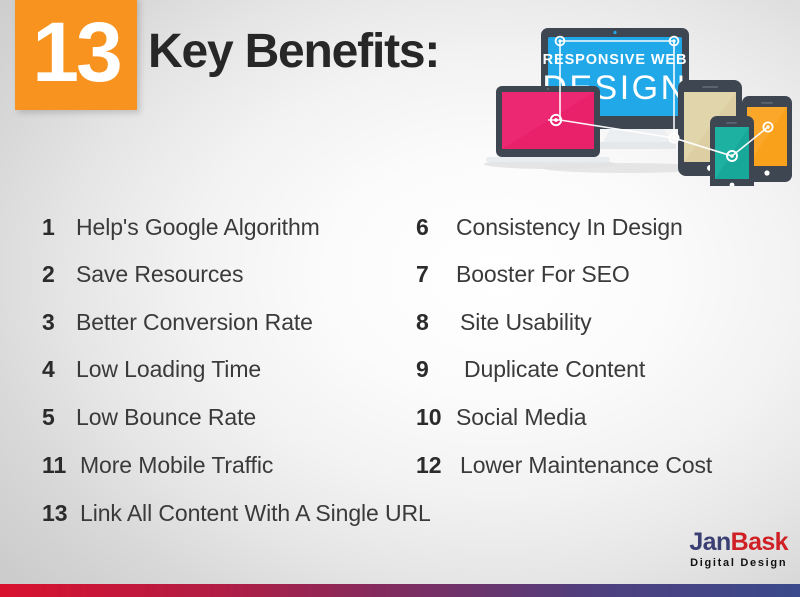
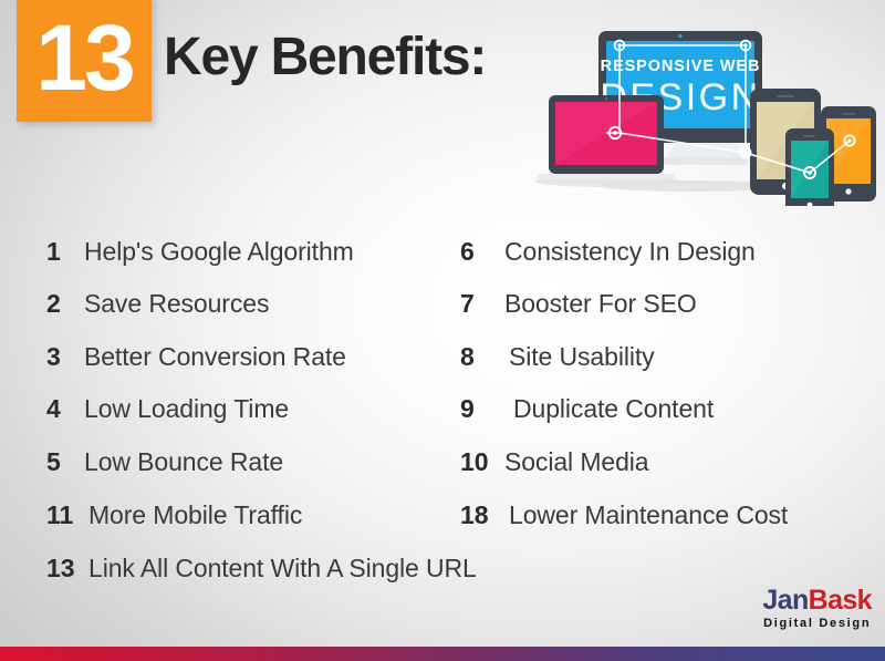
  13
  Key Benefits:
  RSPONSIVE WEB
  1
  Help's Google Algorithm
  2
  Save Resources
  3
  Better Conversion Rate
  4
  Low Loading Time
  5
  Low Bounce Rate
  11
  More Mobile Traffic
  6
  Consistency In Design
  7
  Booster For SEO
  8
  Site Usability
  9
  Duplicate Content
  10
  Social Media
- 12
+ 18
  Lower Maintenance Cost
  13
  Link All Content With A Single URL
  JanBask
  Digital Design
